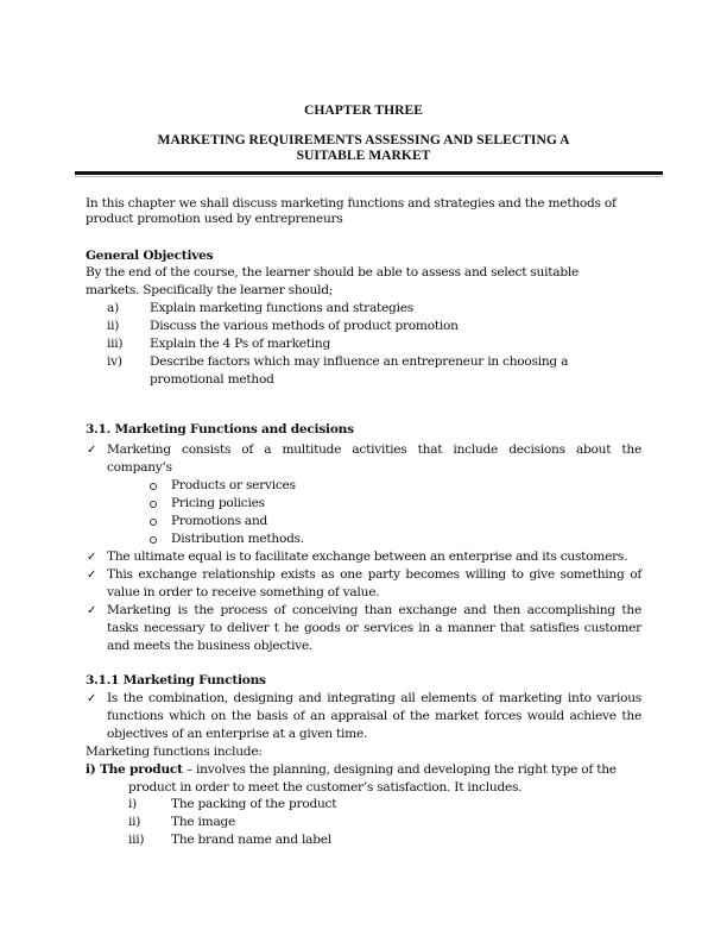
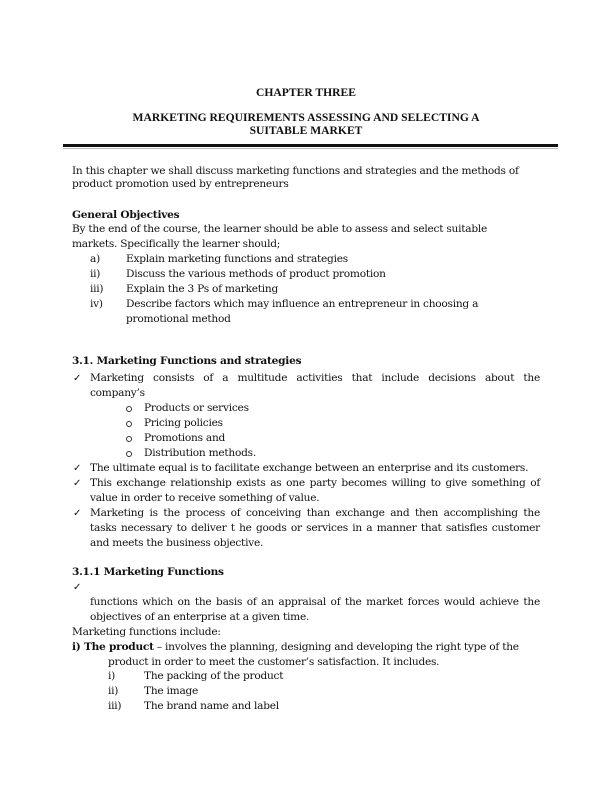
  CHAPTER THREE
  MARKETING REQUIREMENTS ASSESSING AND SELECTING A
  SUITABLE MARKET
  In this chapter we shall discuss marketing functions and strategies and the methods of
  product promotion used by entrepreneurs
  General Objectives
  By the end of the course, the learner should be able to assess and select suitable
  markets. Specifically the learner should;
  a)
  Explain marketing functions and strategies
  ii)
  Discuss the various methods of product promotion
  iii)
- Explain the 4 Ps of marketing
+ Explain the 3 Ps of marketing
  iv)
  Describe factors which may influence an entrepreneur in choosing a
  promotional method
- 3.1. Marketing Functions and decisions
+ 3.1. Marketing Functions and strategies
  ✓
  Marketing consists of a multitude activities that include decisions about the
  company’s
  Products or services
  Pricing policies
  Promotions and
  Distribution methods.
  ✓
  The ultimate equal is to facilitate exchange between an enterprise and its customers.
  ✓
  This exchange relationship exists as one party becomes willing to give something of
  value in order to receive something of value.
  ✓
  Marketing is the process of conceiving than exchange and then accomplishing the
  tasks necessary to deliver t he goods or services in a manner that satisfies customer
  and meets the business objective.
  3.1.1 Marketing Functions
  ✓
- Is the combination, designing and integrating all elements of marketing into various
  functions which on the basis of an appraisal of the market forces would achieve the
  objectives of an enterprise at a given time.
  Marketing functions include:
  i) The product – involves the planning, designing and developing the right type of the
  product in order to meet the customer’s satisfaction. It includes.
  i)
  The packing of the product
  ii)
  The image
  iii)
  The brand name and label
